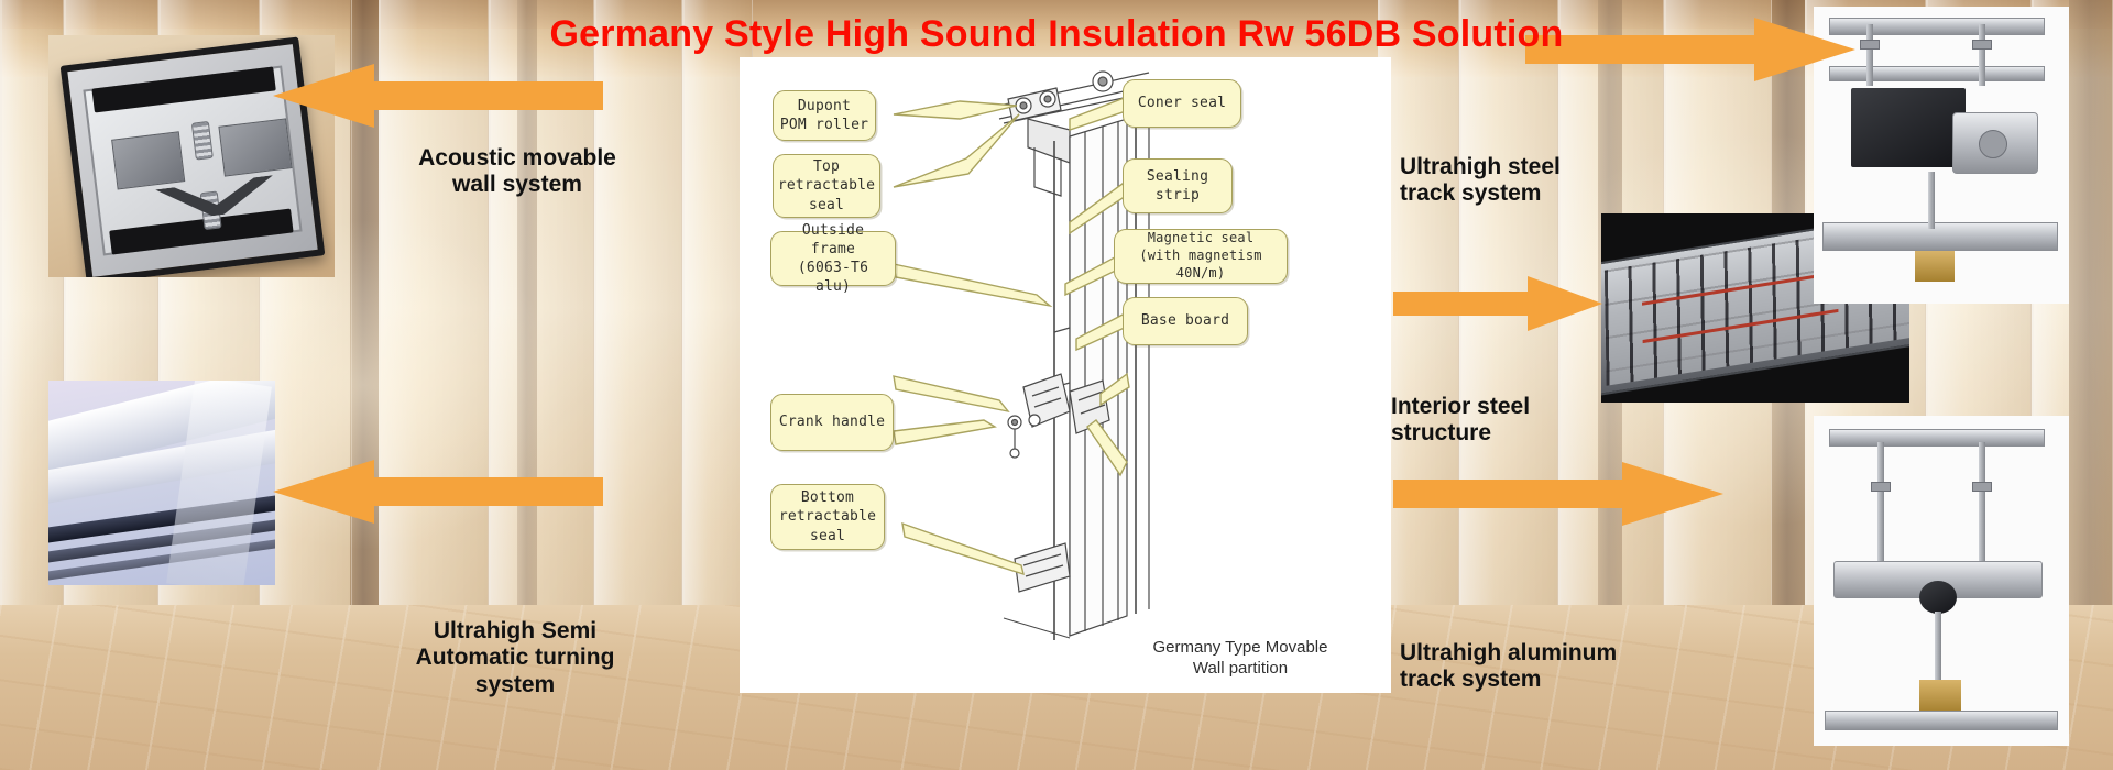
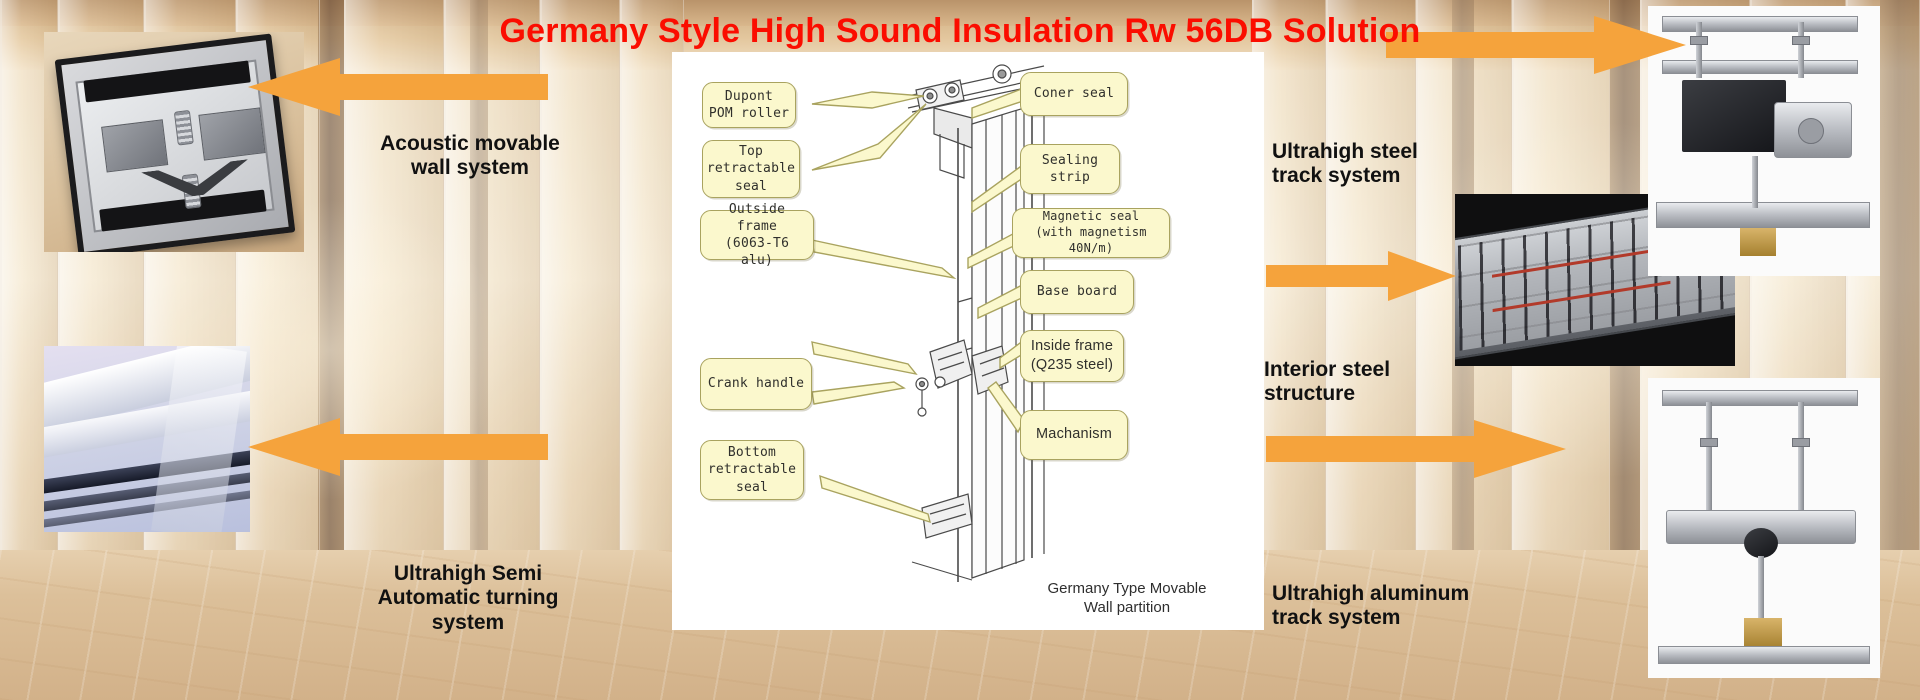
  Germany Style High Sound Insulation Rw 56DB Solution
  Acoustic movable
  wall system
  Ultrahigh Semi
  Automatic turning
  system
  Ultrahigh steel
  track system
  Interior steel
  structure
  Ultrahigh aluminum
  track system
  Dupont
  POM roller
  Top
  retractable
  seal
  Outside frame
  (6063-T6 alu)
  Crank handle
  Bottom
  retractable
  seal
  Coner seal
  Sealing
  strip
  Magnetic seal
  (with magnetism 40N/m)
  Base board
+ Inside frame
+ (Q235 steel)
+ Machanism
  Germany Type Movable
  Wall partition
